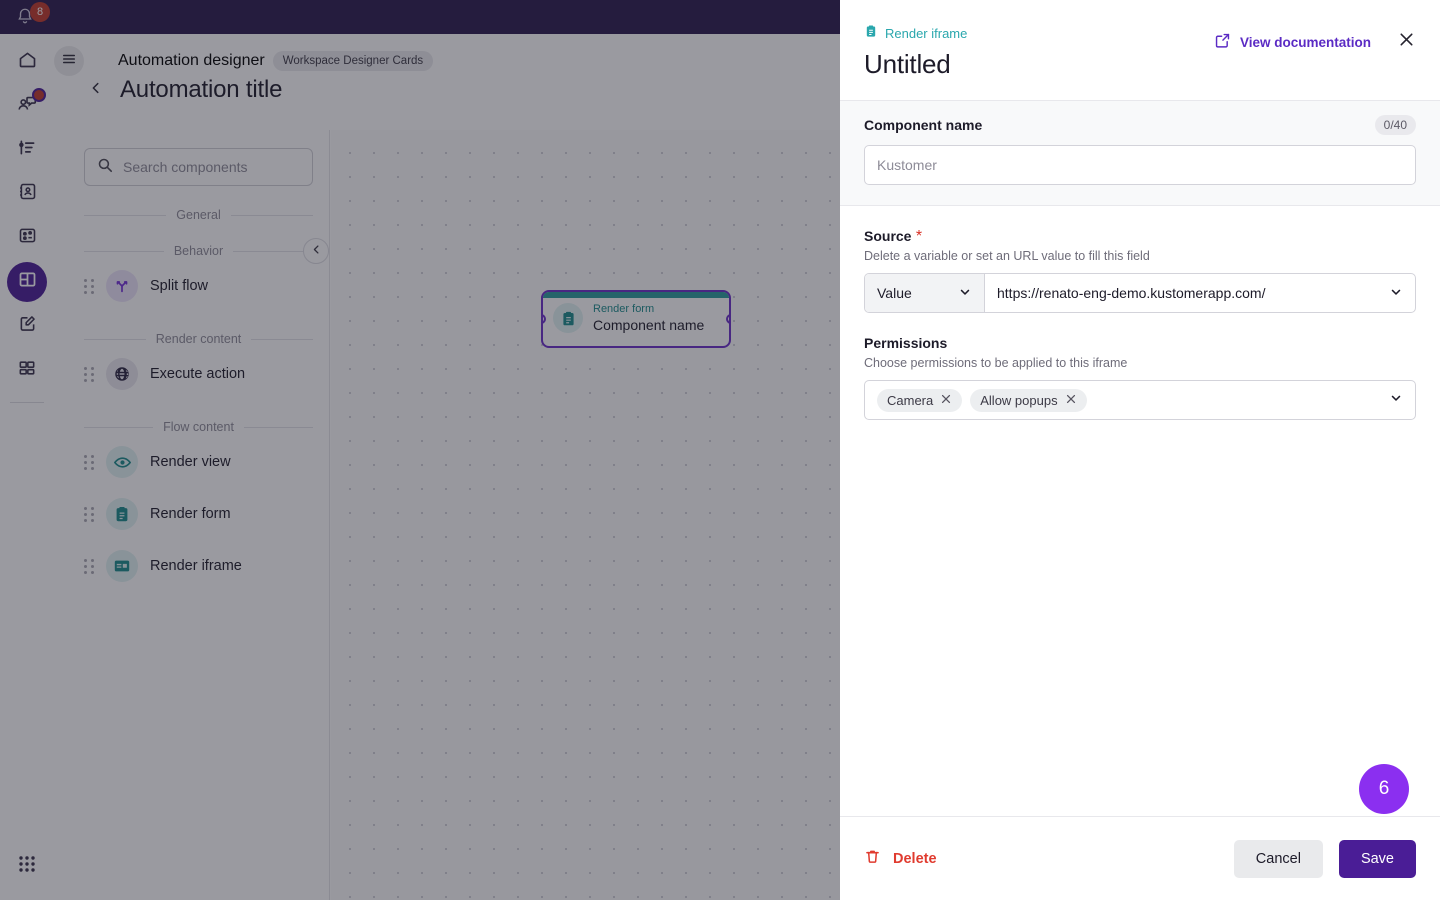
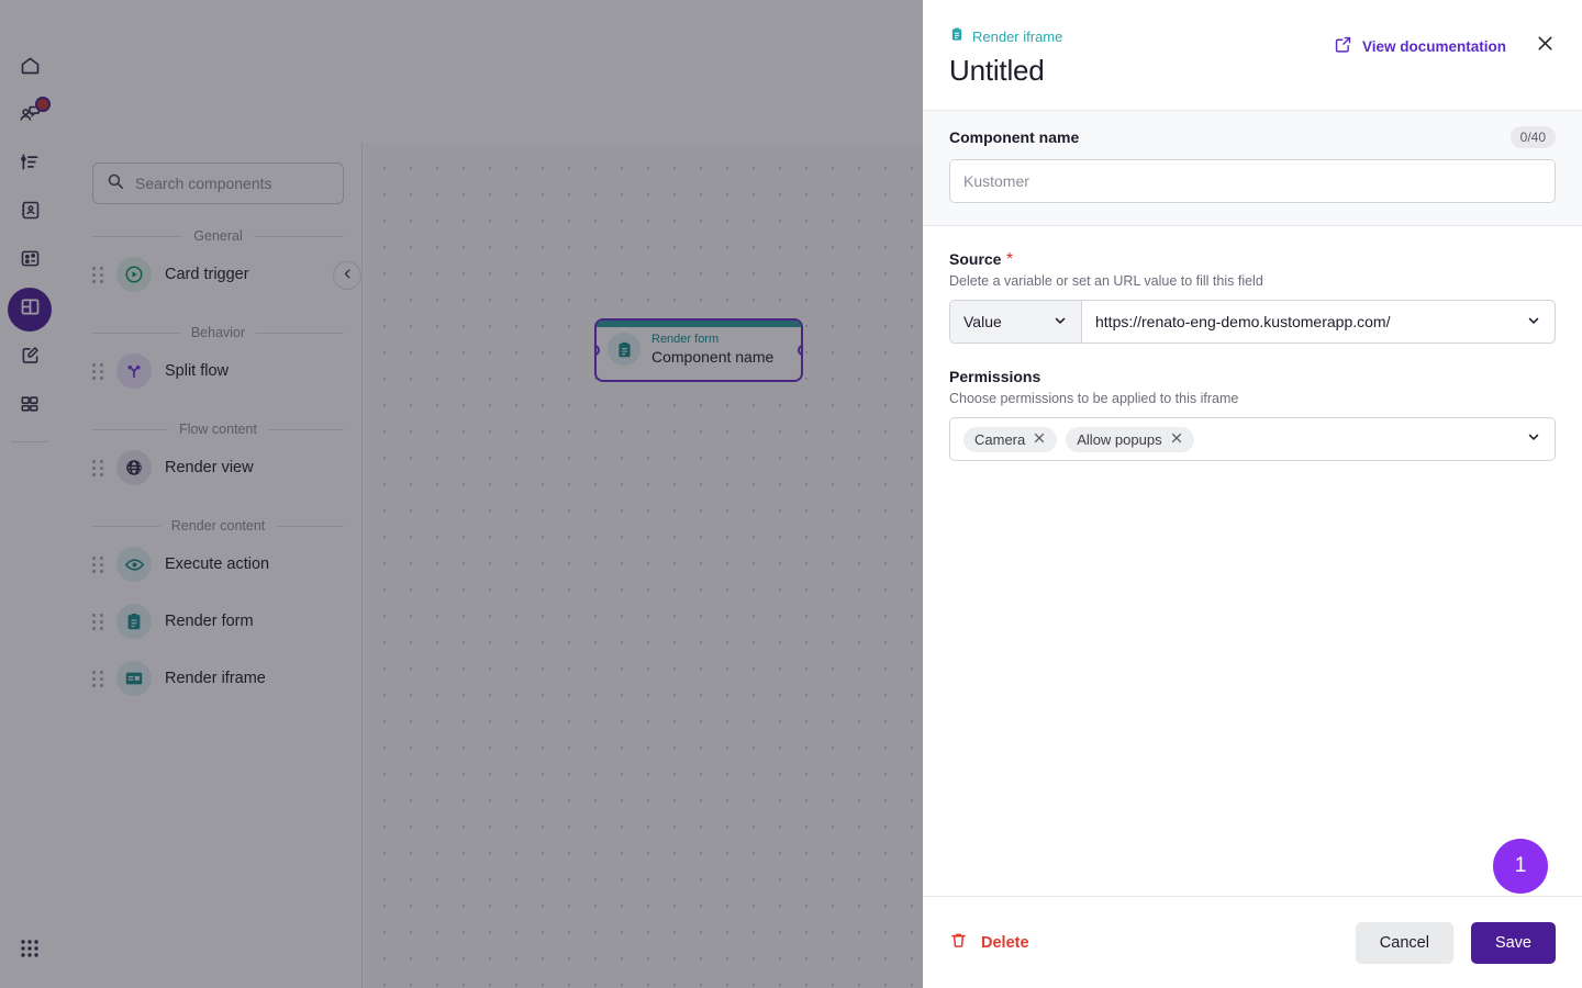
- 8
- Automation designer
- Workspace Designer Cards
- Automation title
  Search components
  General
+ Card trigger
  Behavior
  Split flow
- Render content
+ Flow content
- Execute action
+ Render view
- Flow content
+ Render content
- Render view
+ Execute action
  Render form
  Render iframe
  Render form
  Component name
  Render iframe
  Untitled
  View documentation
  Component name
  0/40
  Kustomer
  Source *
  Delete a variable or set an URL value to fill this field
  Value
  https://renato-eng-demo.kustomerapp.com/
  Permissions
  Choose permissions to be applied to this iframe
  Camera
  Allow popups
- 6
+ 1
  Delete
  Cancel
  Save
